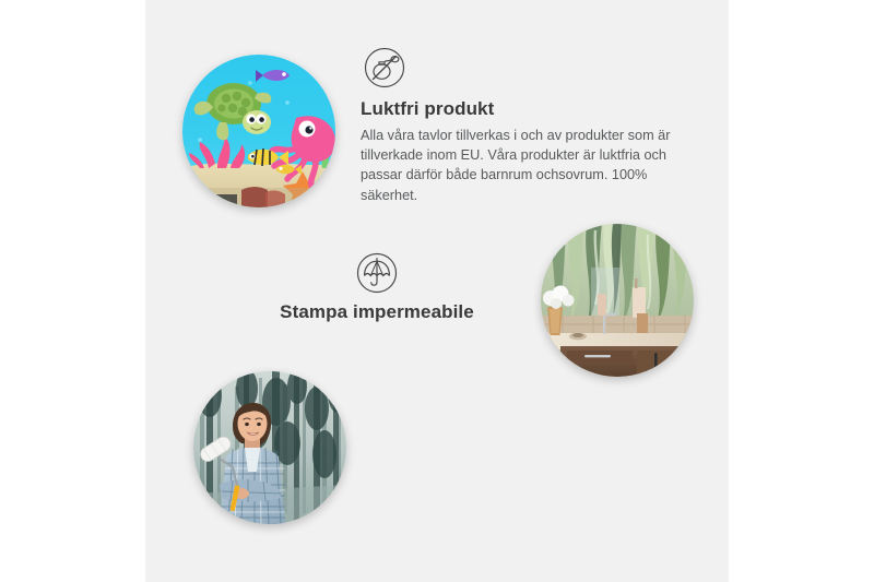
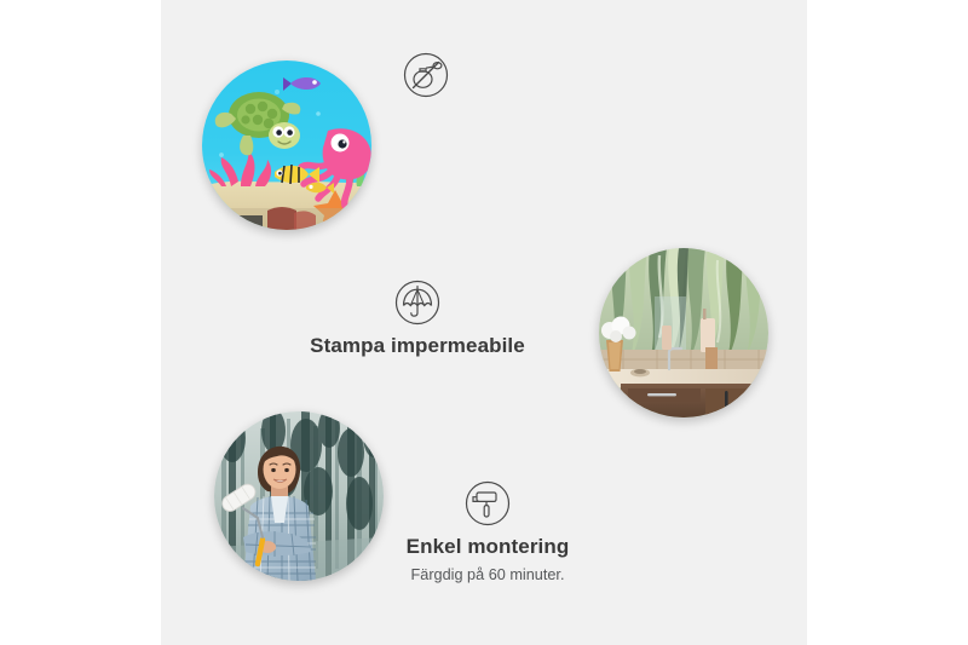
- Luktfri produkt
- Alla våra tavlor tillverkas i och av produkter som är tillverkade inom EU. Våra produkter är luktfria och passar därför både barnrum ochsovrum. 100% säkerhet.
  Stampa impermeabile
+ Enkel montering
+ Färgdig på 60 minuter.
